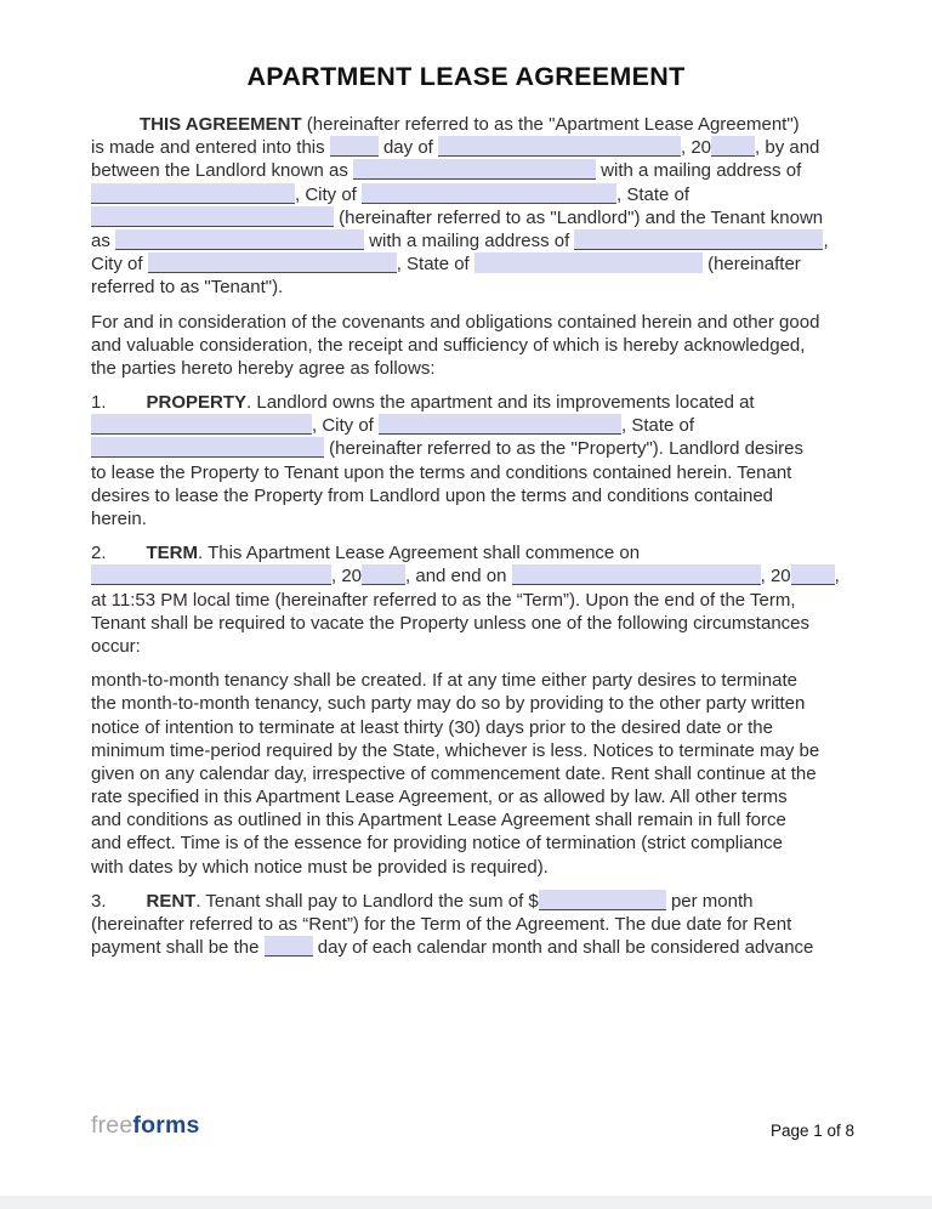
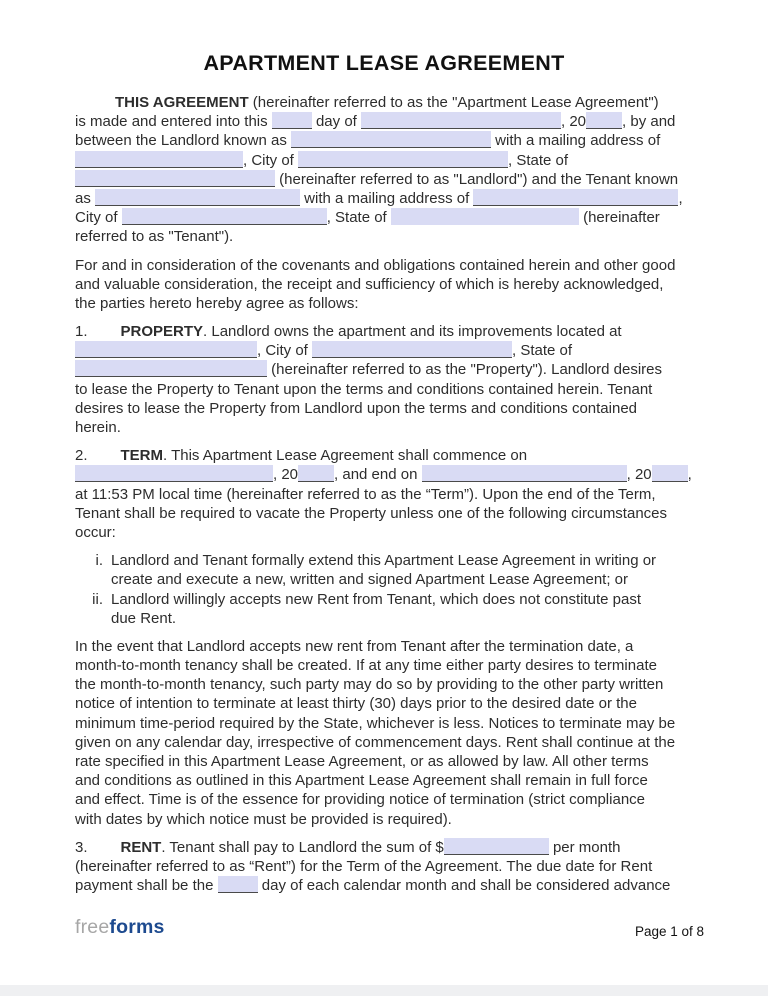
  APARTMENT LEASE AGREEMENT
  THIS AGREEMENT (hereinafter referred to as the "Apartment Lease Agreement")
  is made and entered into this day of , 20 , by and
  between the Landlord known as with a mailing address of
  , City of , State of
  (hereinafter referred to as "Landlord") and the Tenant known
  as with a mailing address of ,
  City of , State of (hereinafter
  referred to as "Tenant").
  For and in consideration of the covenants and obligations contained herein and other good
  and valuable consideration, the receipt and sufficiency of which is hereby acknowledged,
  the parties hereto hereby agree as follows:
  1. PROPERTY. Landlord owns the apartment and its improvements located at
  , City of , State of
  (hereinafter referred to as the "Property"). Landlord desires
  to lease the Property to Tenant upon the terms and conditions contained herein. Tenant
  desires to lease the Property from Landlord upon the terms and conditions contained
  herein.
  2. TERM. This Apartment Lease Agreement shall commence on
  , 20 , and end on , 20 ,
  at 11:53 PM local time (hereinafter referred to as the “Term”). Upon the end of the Term,
  Tenant shall be required to vacate the Property unless one of the following circumstances
  occur:
+ i.
+ Landlord and Tenant formally extend this Apartment Lease Agreement in writing or
+ create and execute a new, written and signed Apartment Lease Agreement; or
+ ii.
+ Landlord willingly accepts new Rent from Tenant, which does not constitute past
+ due Rent.
+ In the event that Landlord accepts new rent from Tenant after the termination date, a
  month-to-month tenancy shall be created. If at any time either party desires to terminate
  the month-to-month tenancy, such party may do so by providing to the other party written
  notice of intention to terminate at least thirty (30) days prior to the desired date or the
  minimum time-period required by the State, whichever is less. Notices to terminate may be
- given on any calendar day, irrespective of commencement date. Rent shall continue at the
+ given on any calendar day, irrespective of commencement days. Rent shall continue at the
  rate specified in this Apartment Lease Agreement, or as allowed by law. All other terms
  and conditions as outlined in this Apartment Lease Agreement shall remain in full force
  and effect. Time is of the essence for providing notice of termination (strict compliance
  with dates by which notice must be provided is required).
  3. RENT. Tenant shall pay to Landlord the sum of $ per month
  (hereinafter referred to as “Rent”) for the Term of the Agreement. The due date for Rent
  payment shall be the day of each calendar month and shall be considered advance
  freeforms
  Page 1 of 8
